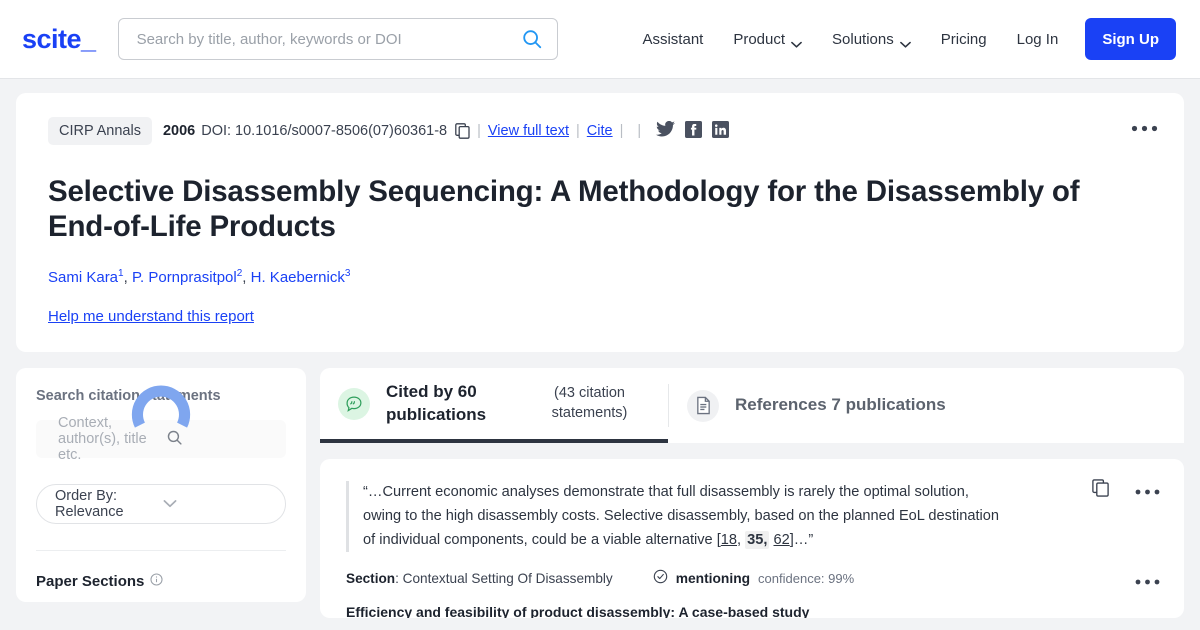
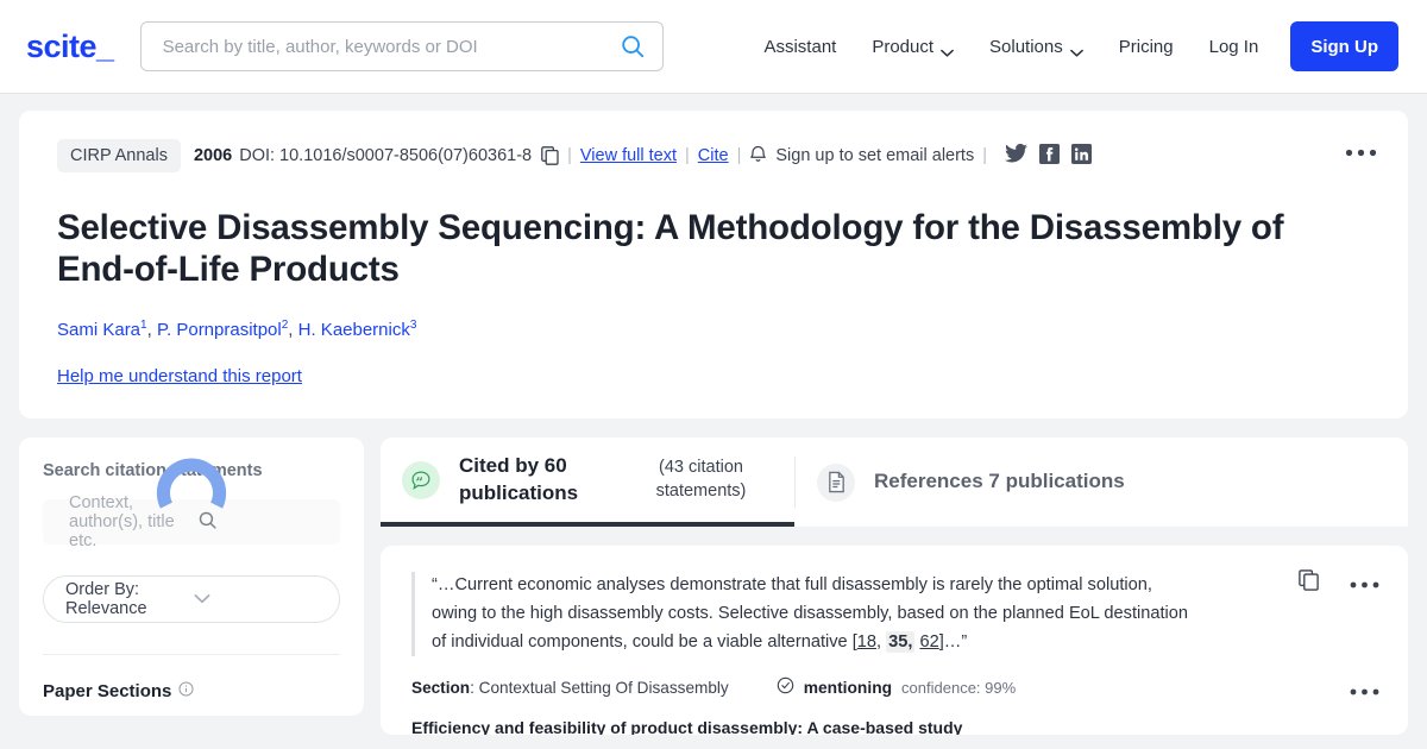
  scite_
  Search by title, author, keywords or DOI
  Assistant
  Product
  Solutions
  Pricing
  Log In
  Sign Up
  CIRP Annals
  2006
  DOI: 10.1016/s0007-8506(07)60361-8
  |
  View full text
  |
  Cite
  |
+ Sign up to set email alerts
  |
  Selective Disassembly Sequencing: A Methodology for the Disassembly of End-of-Life Products
  Sami Kara1, P. Pornprasitpol2, H. Kaebernick3
  Help me understand this report
  Search citationments
  Context, author(s), title etc.
  Order By: Relevance
  Paper Sections
  Cited by 60 publications
  (43 citation statements)
  References 7 publications
  “…Current economic analyses demonstrate that full disassembly is rarely the optimal solution, owing to the high disassembly costs. Selective disassembly, based on the planned EoL destination of individual components, could be a viable alternative [18, 35, 62]…”
  Section: Contextual Setting Of Disassembly
  mentioning
  confidence: 99%
  Efficiency and feasibility of product disassembly: A case-based study
